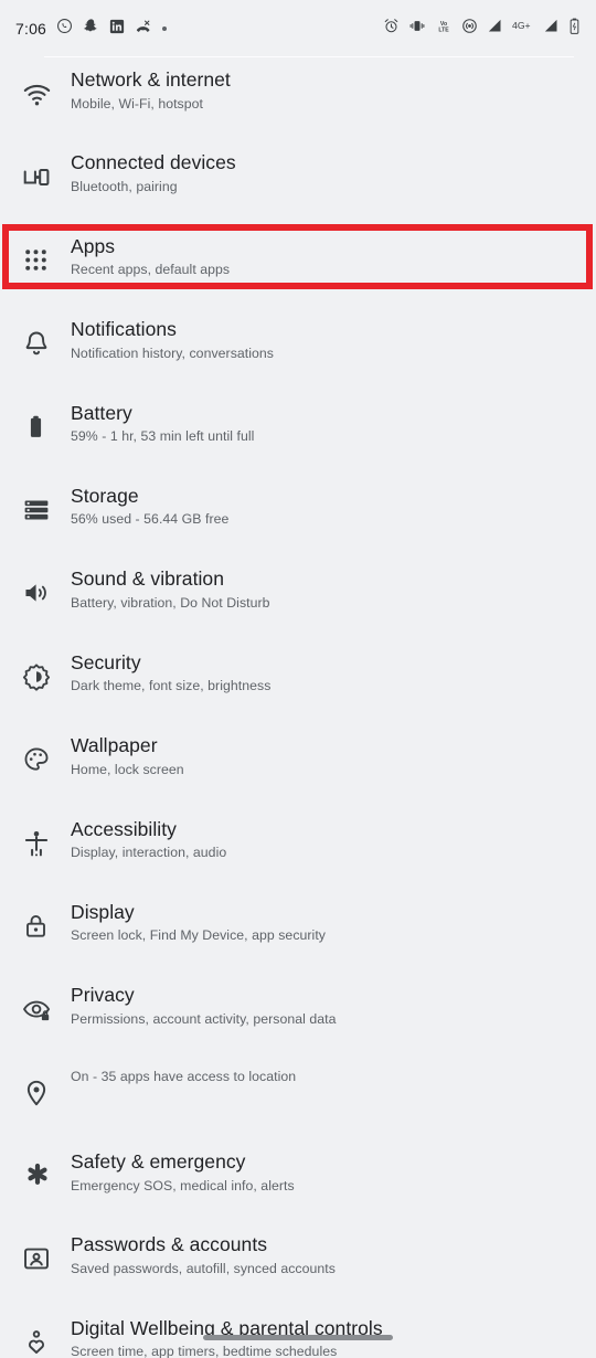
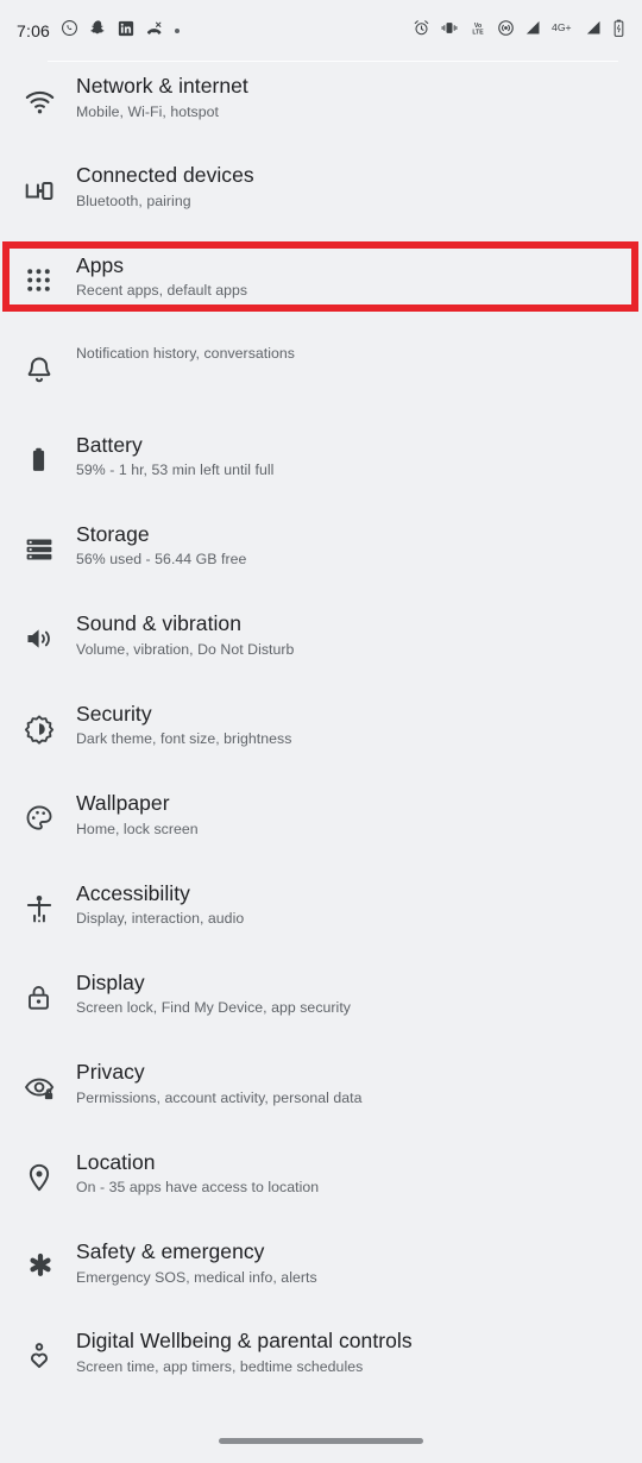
  7:06
  4G+
  Network & internet
  Mobile, Wi-Fi, hotspot
  Connected devices
  Bluetooth, pairing
  Apps
  Recent apps, default apps
- Notifications
  Notification history, conversations
  Battery
  59% - 1 hr, 53 min left until full
  Storage
  56% used - 56.44 GB free
  Sound & vibration
- Battery, vibration, Do Not Disturb
+ Volume, vibration, Do Not Disturb
  Security
  Dark theme, font size, brightness
  Wallpaper
  Home, lock screen
  Accessibility
  Display, interaction, audio
  Display
  Screen lock, Find My Device, app security
  Privacy
  Permissions, account activity, personal data
+ Location
  On - 35 apps have access to location
  Safety & emergency
  Emergency SOS, medical info, alerts
- Passwords & accounts
- Saved passwords, autofill, synced accounts
  Digital Wellbeing & parental controls
  Screen time, app timers, bedtime schedules
